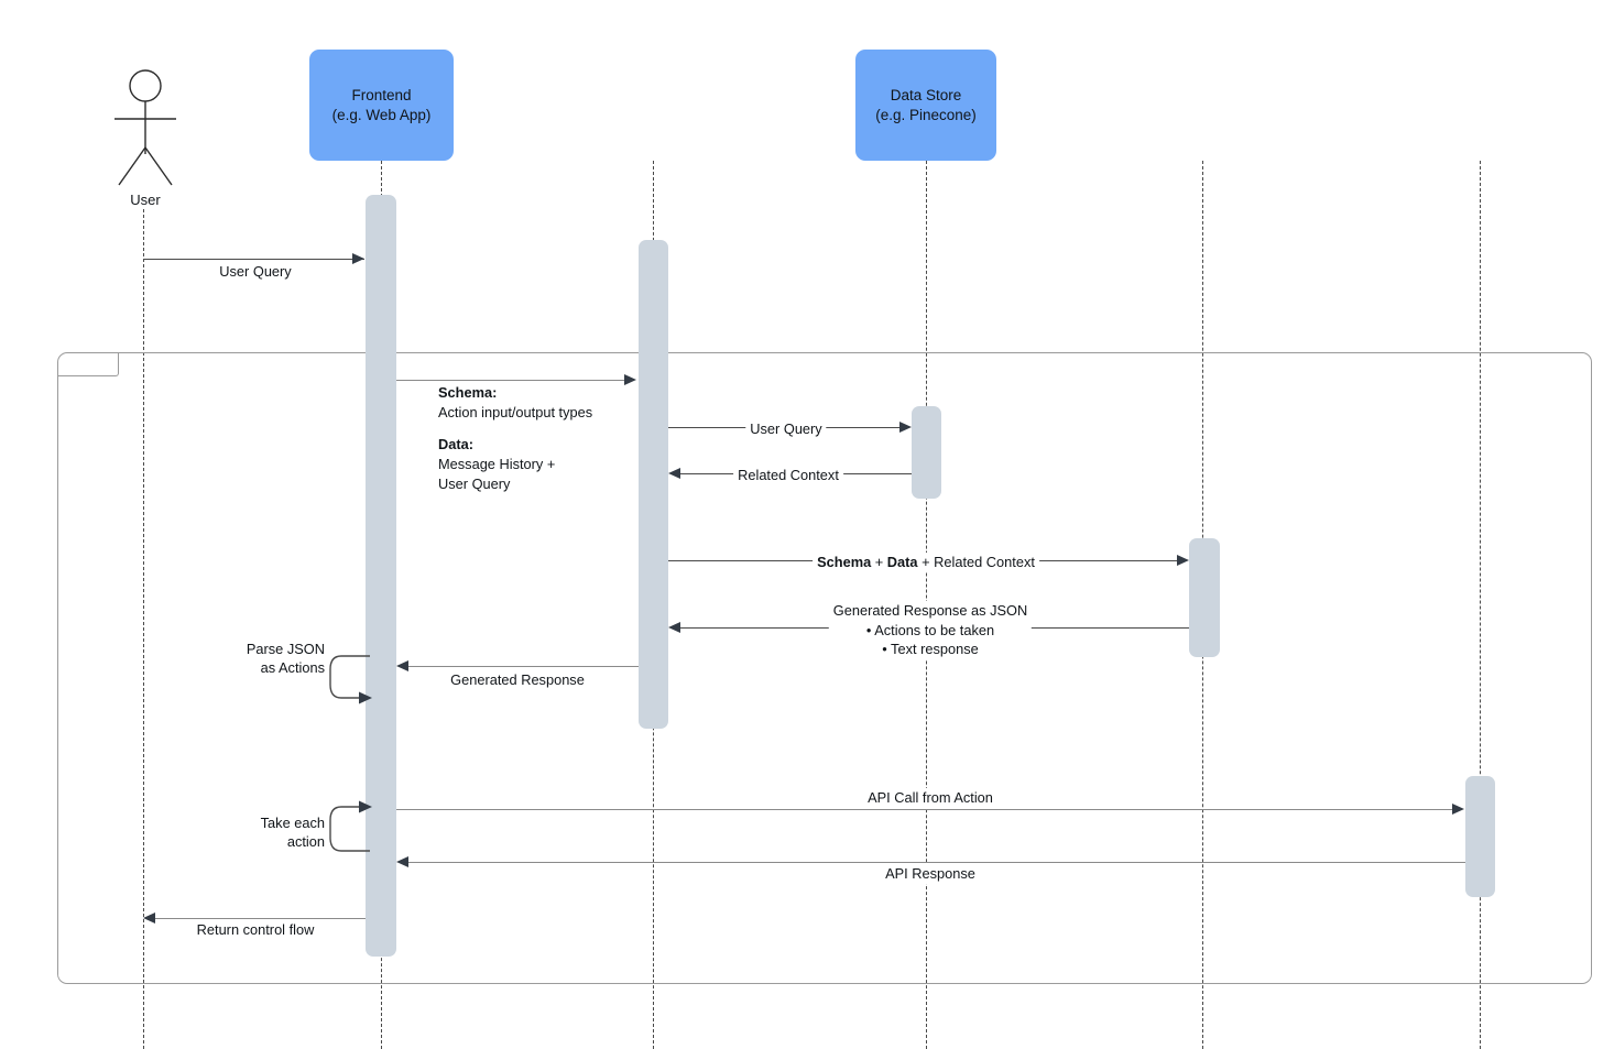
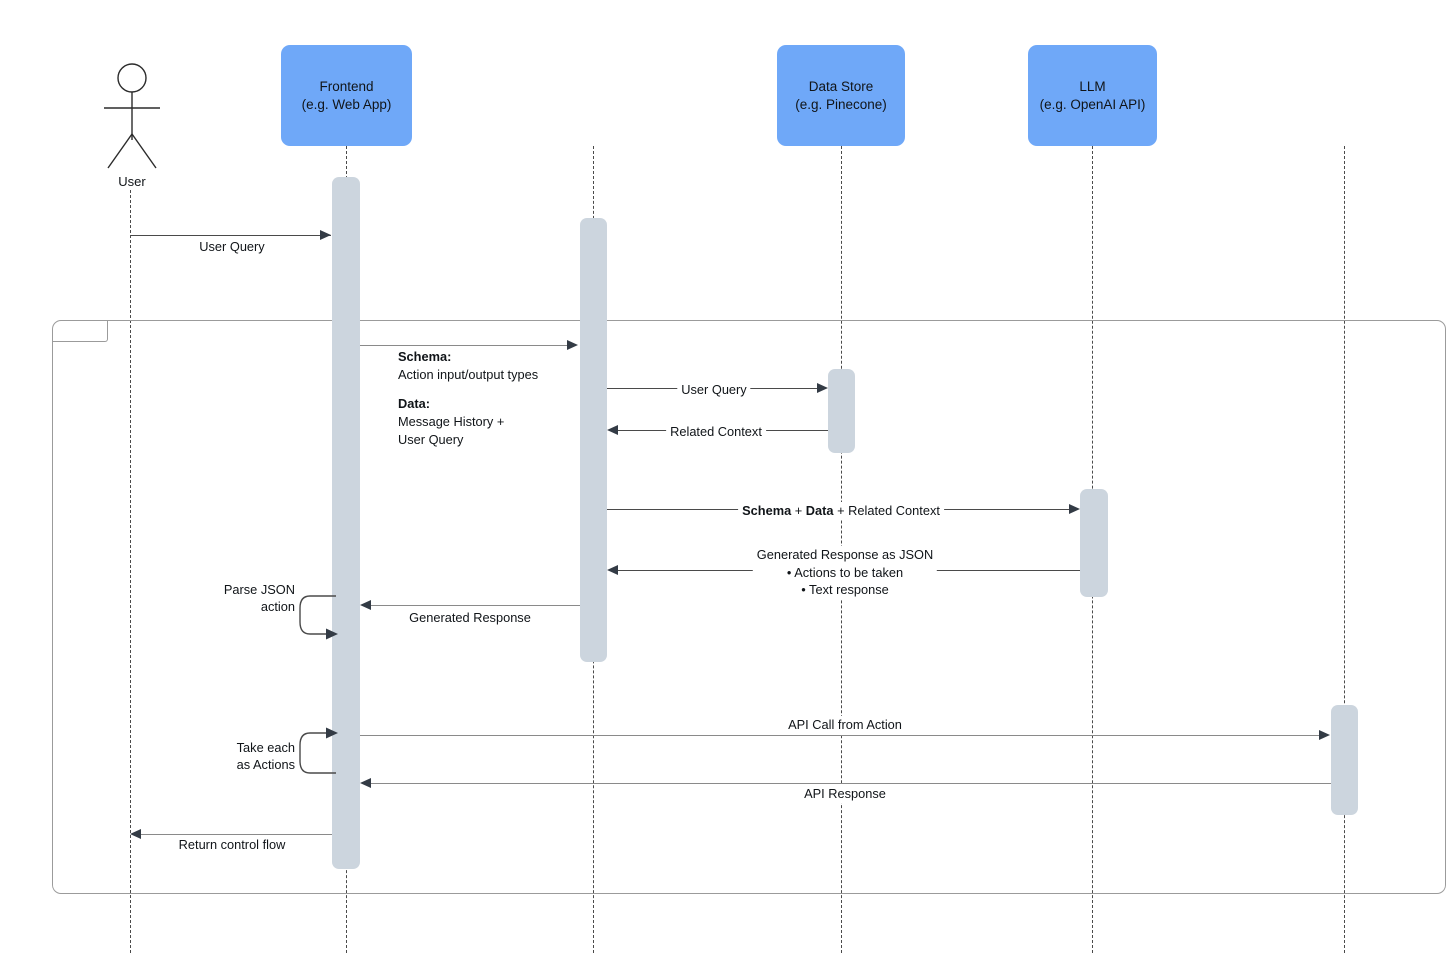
  User
  Frontend
  (e.g. Web App)
  Data Store
  (e.g. Pinecone)
+ LLM
+ (e.g. OpenAI API)
  User Query
  Schema:
  Action input/output types
  Data:
  Message History +
  User Query
  User Query
  Related Context
  Schema + Data + Related Context
  Generated Response as JSON
  • Actions to be taken
  • Text response
  Parse JSON
- as Actions
+ action
  Generated Response
  Take each
- action
+ as Actions
  API Call from Action
  API Response
  Return control flow
